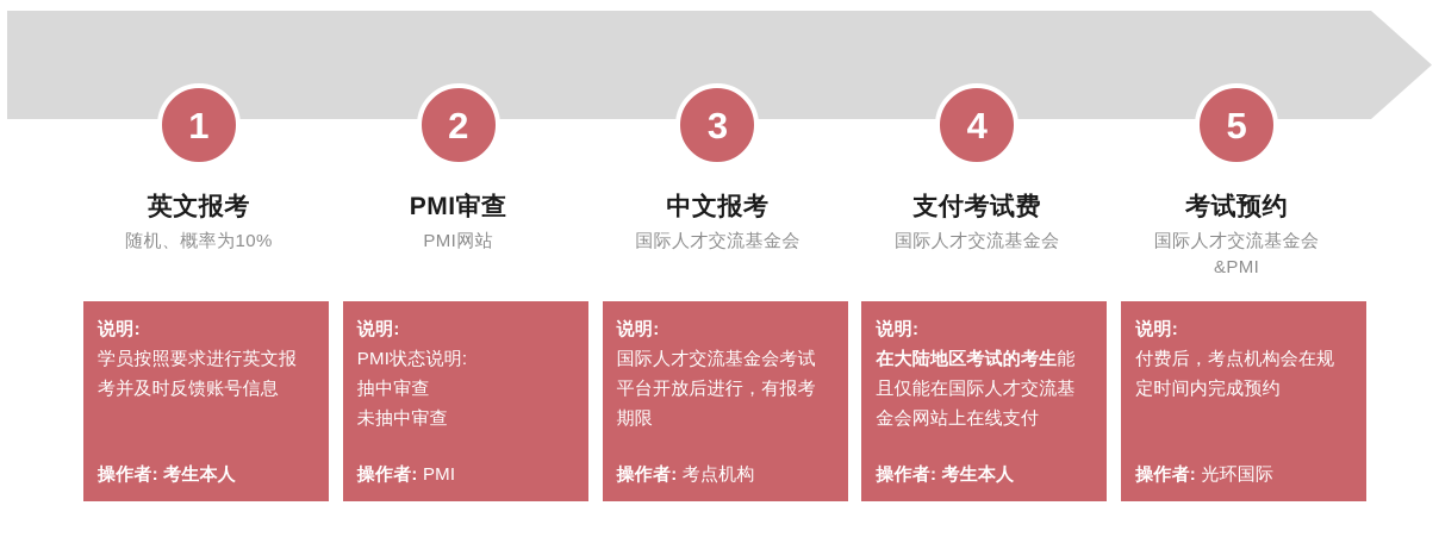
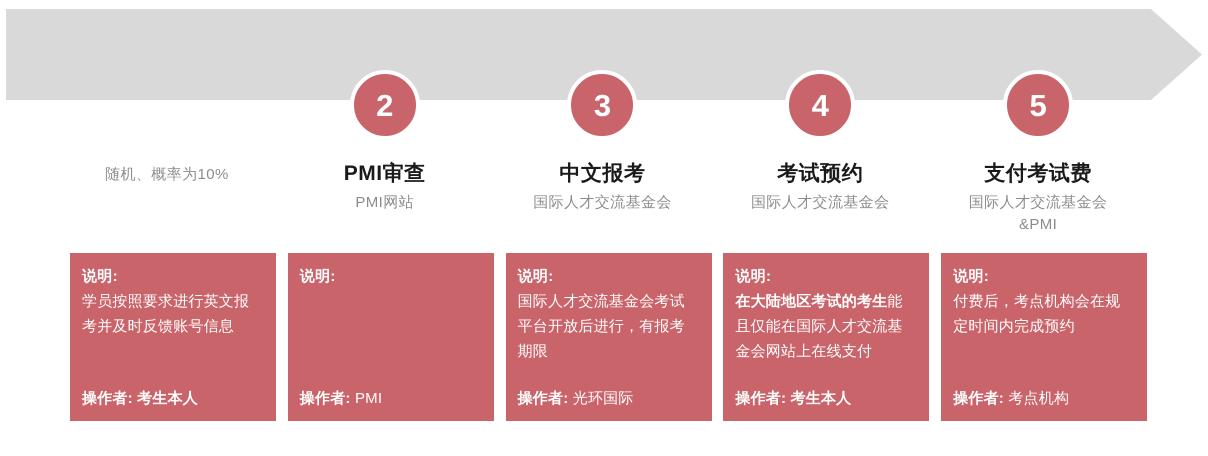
- 1
- 英文报考
  随机、概率为10%
  说明:
  学员按照要求进行英文报考并及时反馈账号信息
  操作者: 考生本人
  2
  PMI审查
  PMI网站
  说明:
- PMI状态说明:
- 抽中审查
- 未抽中审查
  操作者: PMI
  3
  中文报考
  国际人才交流基金会
  说明:
  国际人才交流基金会考试平台开放后进行，有报考期限
- 操作者: 考点机构
+ 操作者: 光环国际
  4
- 支付考试费
+ 考试预约
  国际人才交流基金会
  说明:
  在大陆地区考试的考生能且仅能在国际人才交流基金会网站上在线支付
  操作者: 考生本人
  5
- 考试预约
+ 支付考试费
  国际人才交流基金会
  &PMI
  说明:
  付费后，考点机构会在规定时间内完成预约
- 操作者: 光环国际
+ 操作者: 考点机构
